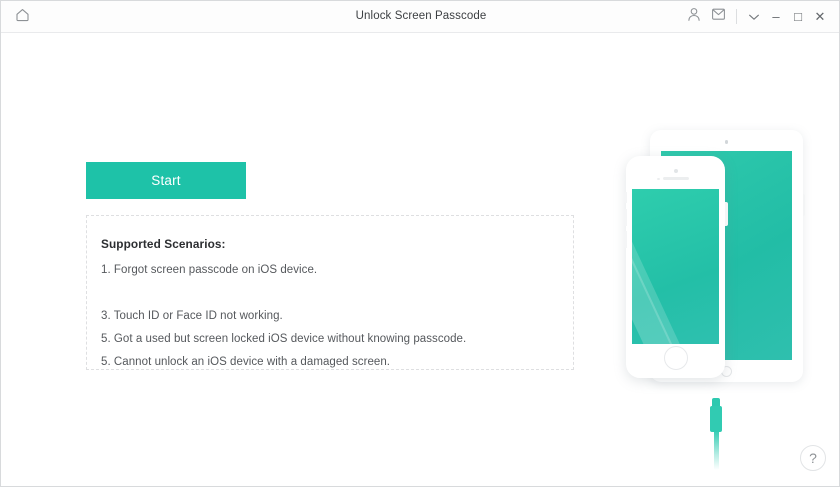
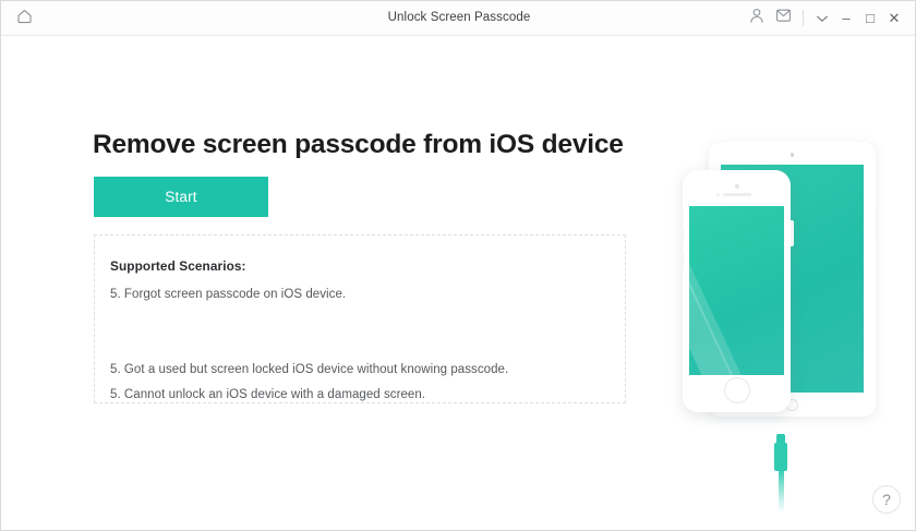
  Unlock Screen Passcode
  –
  □
  ✕
+ Remove screen passcode from iOS device
  Start
  Supported Scenarios:
- 1. Forgot screen passcode on iOS device.
+ 5. Forgot screen passcode on iOS device.
- 3. Touch ID or Face ID not working.
  5. Got a used but screen locked iOS device without knowing passcode.
  5. Cannot unlock an iOS device with a damaged screen.
  ?
